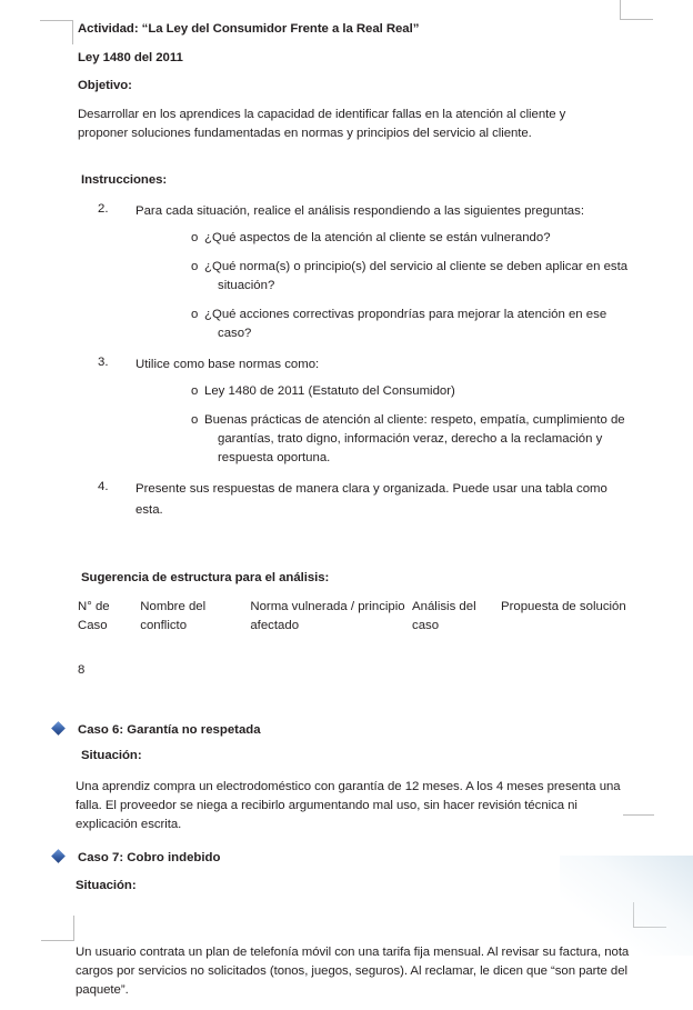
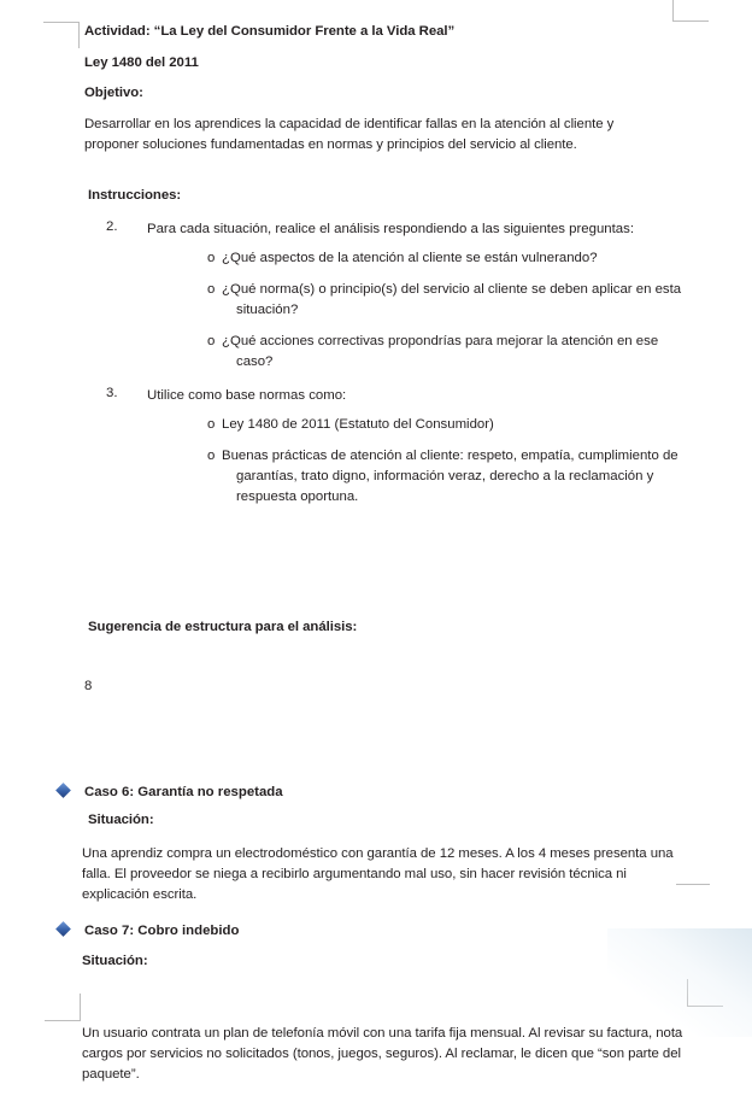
- Actividad: “La Ley del Consumidor Frente a la Real Real”
+ Actividad: “La Ley del Consumidor Frente a la Vida Real”
  Ley 1480 del 2011
  Objetivo:
  Desarrollar en los aprendices la capacidad de identificar fallas en la atención al cliente y proponer soluciones fundamentadas en normas y principios del servicio al cliente.
  Instrucciones:
  2.
  Para cada situación, realice el análisis respondiendo a las siguientes preguntas:
  o
  ¿Qué aspectos de la atención al cliente se están vulnerando?
  o
  ¿Qué norma(s) o principio(s) del servicio al cliente se deben aplicar en esta situación?
  o
  ¿Qué acciones correctivas propondrías para mejorar la atención en ese caso?
  3.
  Utilice como base normas como:
  o
  Ley 1480 de 2011 (Estatuto del Consumidor)
  o
  Buenas prácticas de atención al cliente: respeto, empatía, cumplimiento de garantías, trato digno, información veraz, derecho a la reclamación y respuesta oportuna.
- 4.
- Presente sus respuestas de manera clara y organizada. Puede usar una tabla como esta.
  Sugerencia de estructura para el análisis:
- N° de Caso	Nombre del conflicto	Norma vulnerada / principio afectado	Análisis del caso	Propuesta de solución
  8
  Caso 6: Garantía no respetada
  Situación:
  Una aprendiz compra un electrodoméstico con garantía de 12 meses. A los 4 meses presenta una falla. El proveedor se niega a recibirlo argumentando mal uso, sin hacer revisión técnica ni explicación escrita.
  Caso 7: Cobro indebido
  Situación:
  Un usuario contrata un plan de telefonía móvil con una tarifa fija mensual. Al revisar su factura, nota cargos por servicios no solicitados (tonos, juegos, seguros). Al reclamar, le dicen que “son parte del paquete”.
